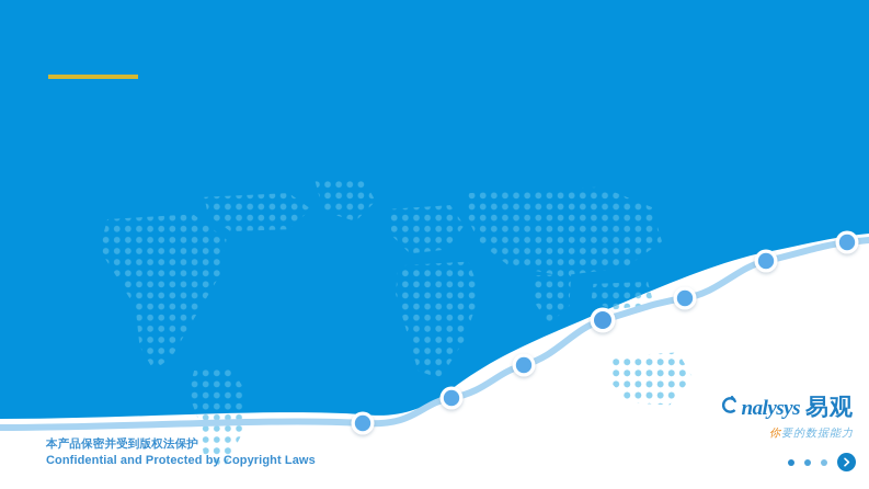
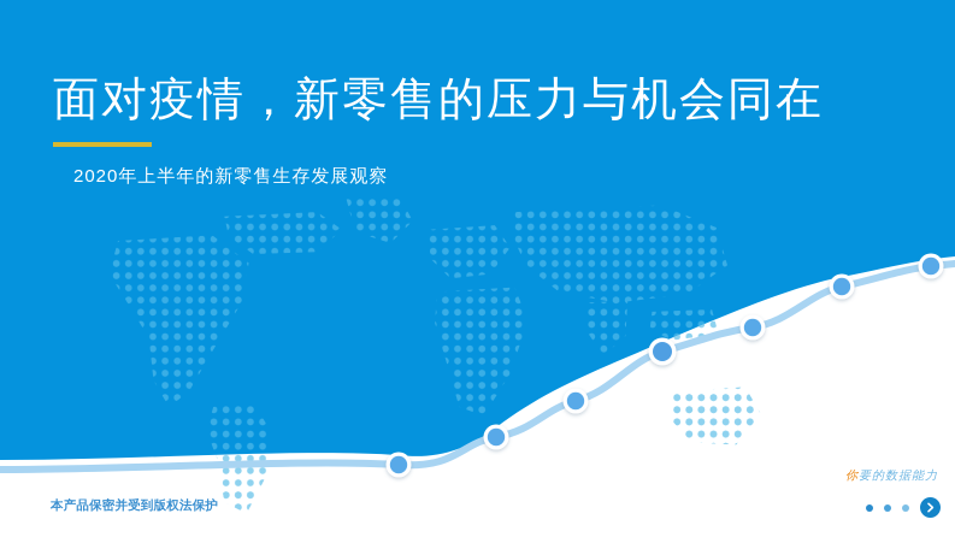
+ 面对疫情，新零售的压力与机会同在
+ 2020年上半年的新零售生存发展观察
  本产品保密并受到版权法保护
- Confidential and Protected by Copyright Laws
- nalysys
- 易观
  你要的数据能力
